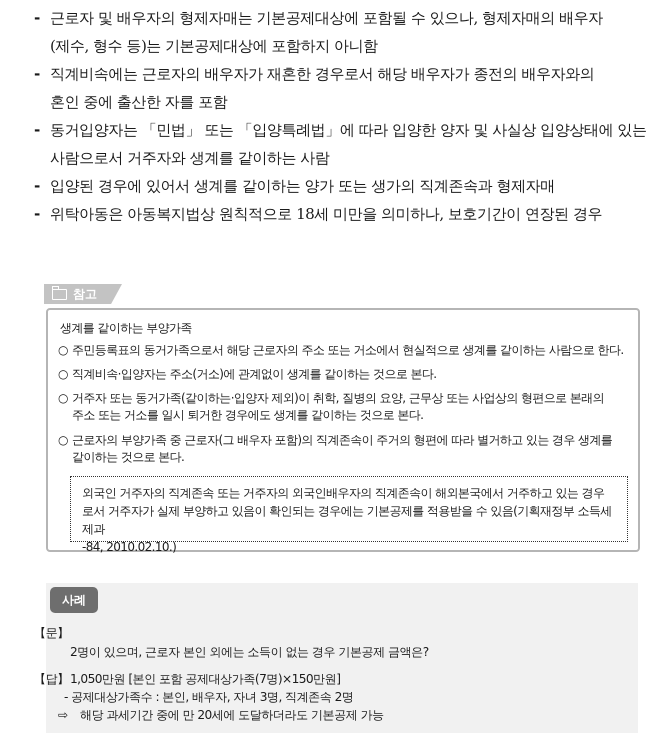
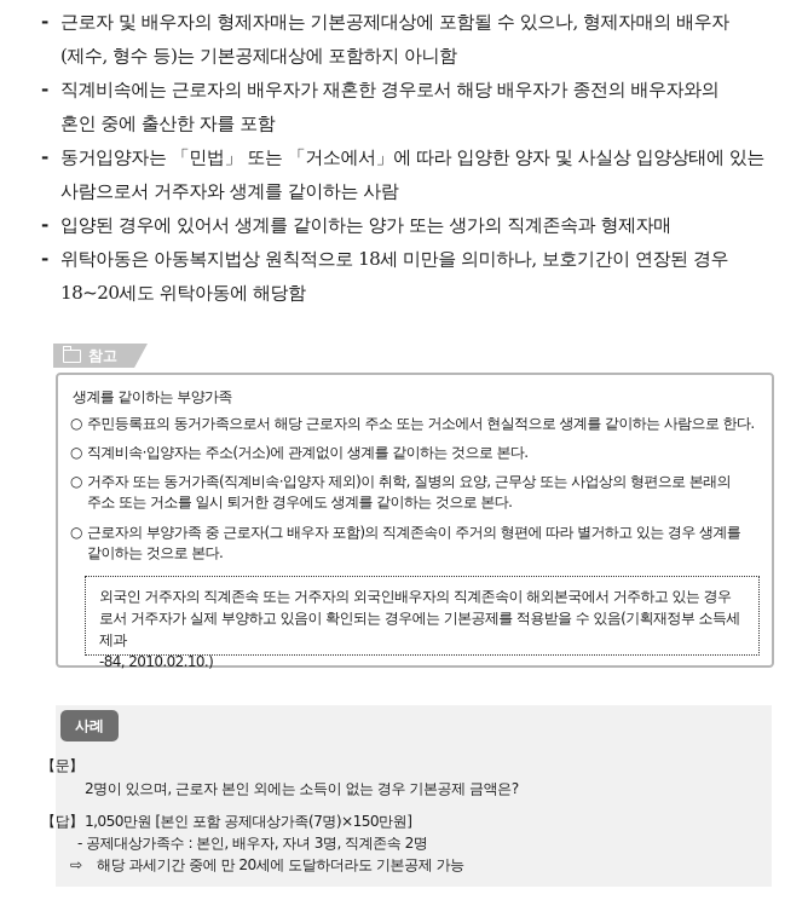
  -
  근로자 및 배우자의 형제자매는 기본공제대상에 포함될 수 있으나, 형제자매의 배우자
  (제수, 형수 등)는 기본공제대상에 포함하지 아니함
  -
  직계비속에는 근로자의 배우자가 재혼한 경우로서 해당 배우자가 종전의 배우자와의
  혼인 중에 출산한 자를 포함
  -
- 동거입양자는 「민법」 또는 「입양특례법」에 따라 입양한 양자 및 사실상 입양상태에 있는
+ 동거입양자는 「민법」 또는 「거소에서」에 따라 입양한 양자 및 사실상 입양상태에 있는
  사람으로서 거주자와 생계를 같이하는 사람
  -
  입양된 경우에 있어서 생계를 같이하는 양가 또는 생가의 직계존속과 형제자매
  -
  위탁아동은 아동복지법상 원칙적으로 18세 미만을 의미하나, 보호기간이 연장된 경우
+ 18~20세도 위탁아동에 해당함
  참고
  생계를 같이하는 부양가족
  ○
  주민등록표의 동거가족으로서 해당 근로자의 주소 또는 거소에서 현실적으로 생계를 같이하는 사람으로 한다.
  ○
  직계비속·입양자는 주소(거소)에 관계없이 생계를 같이하는 것으로 본다.
  ○
- 거주자 또는 동거가족(같이하는·입양자 제외)이 취학, 질병의 요양, 근무상 또는 사업상의 형편으로 본래의
+ 거주자 또는 동거가족(직계비속·입양자 제외)이 취학, 질병의 요양, 근무상 또는 사업상의 형편으로 본래의
  주소 또는 거소를 일시 퇴거한 경우에도 생계를 같이하는 것으로 본다.
  ○
  근로자의 부양가족 중 근로자(그 배우자 포함)의 직계존속이 주거의 형편에 따라 별거하고 있는 경우 생계를
  같이하는 것으로 본다.
  외국인 거주자의 직계존속 또는 거주자의 외국인배우자의 직계존속이 해외본국에서 거주하고 있는 경우
  로서 거주자가 실제 부양하고 있음이 확인되는 경우에는 기본공제를 적용받을 수 있음(기획재정부 소득세제과
  -84, 2010.02.10.)
  사례
  【문】
  2명이 있으며, 근로자 본인 외에는 소득이 없는 경우 기본공제 금액은?
  【답】
  1,050만원 [본인 포함 공제대상가족(7명)×150만원]
  - 공제대상가족수 : 본인, 배우자, 자녀 3명, 직계존속 2명
  ⇨
  해당 과세기간 중에 만 20세에 도달하더라도 기본공제 가능
